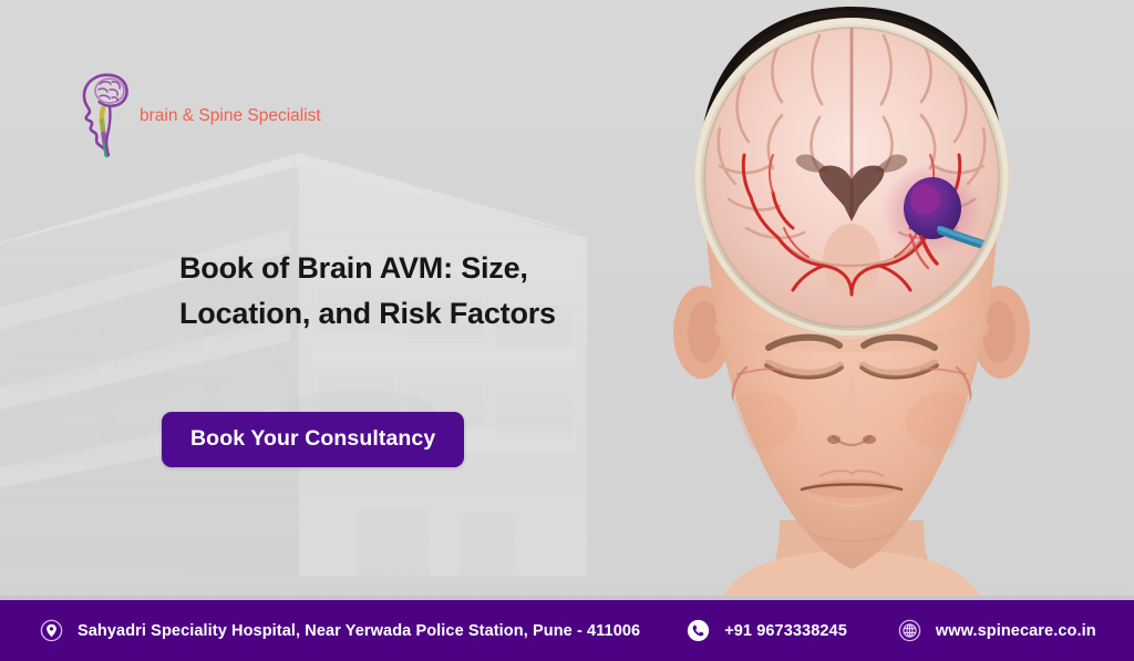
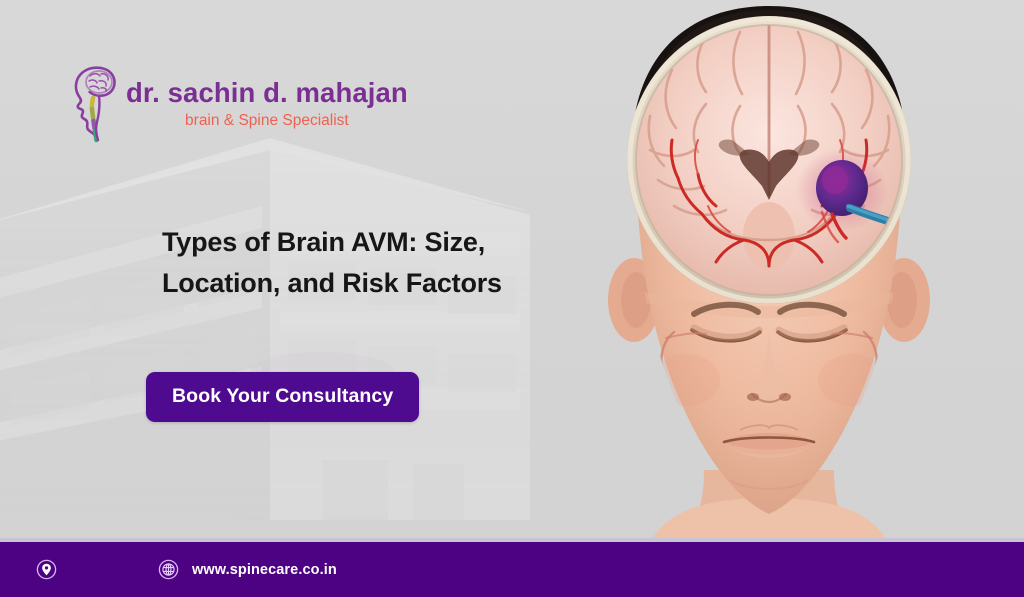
+ dr. sachin d. mahajan
  brain & Spine Specialist
- Book of Brain AVM: Size, Location, and Risk Factors
+ Types of Brain AVM: Size, Location, and Risk Factors
  Book Your Consultancy
- Sahyadri Speciality Hospital, Near Yerwada Police Station, Pune - 411006
- +91 9673338245
  www.spinecare.co.in
